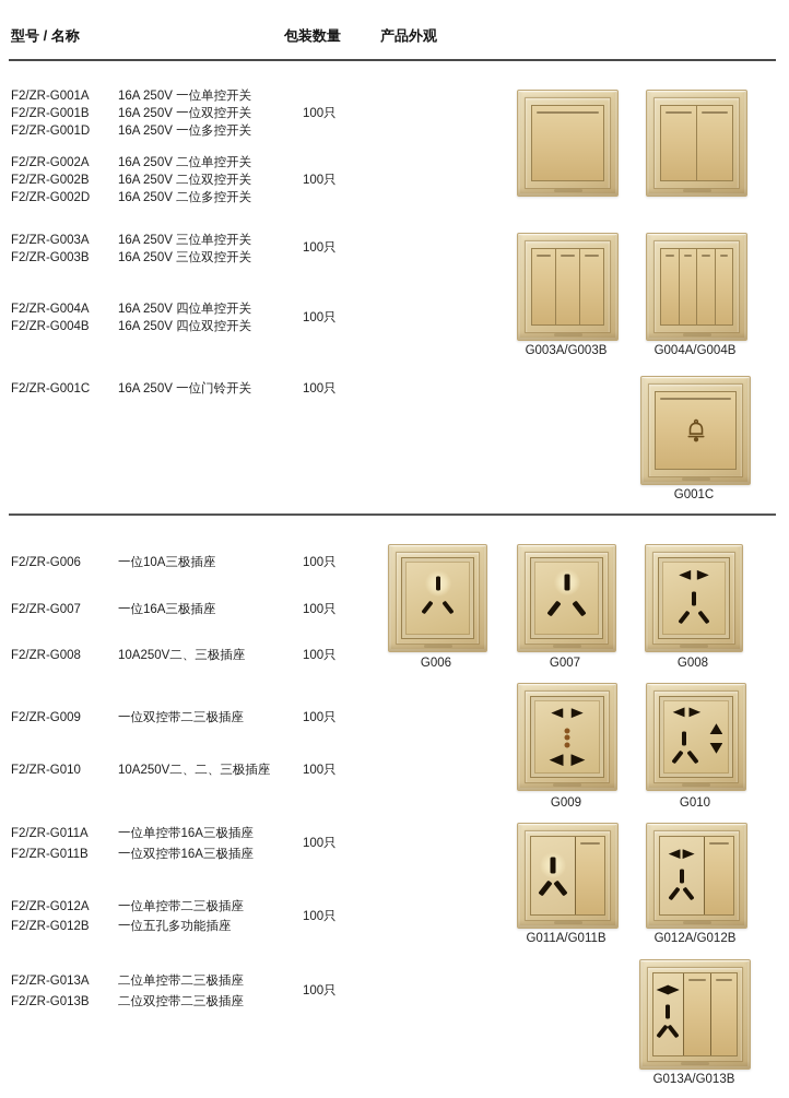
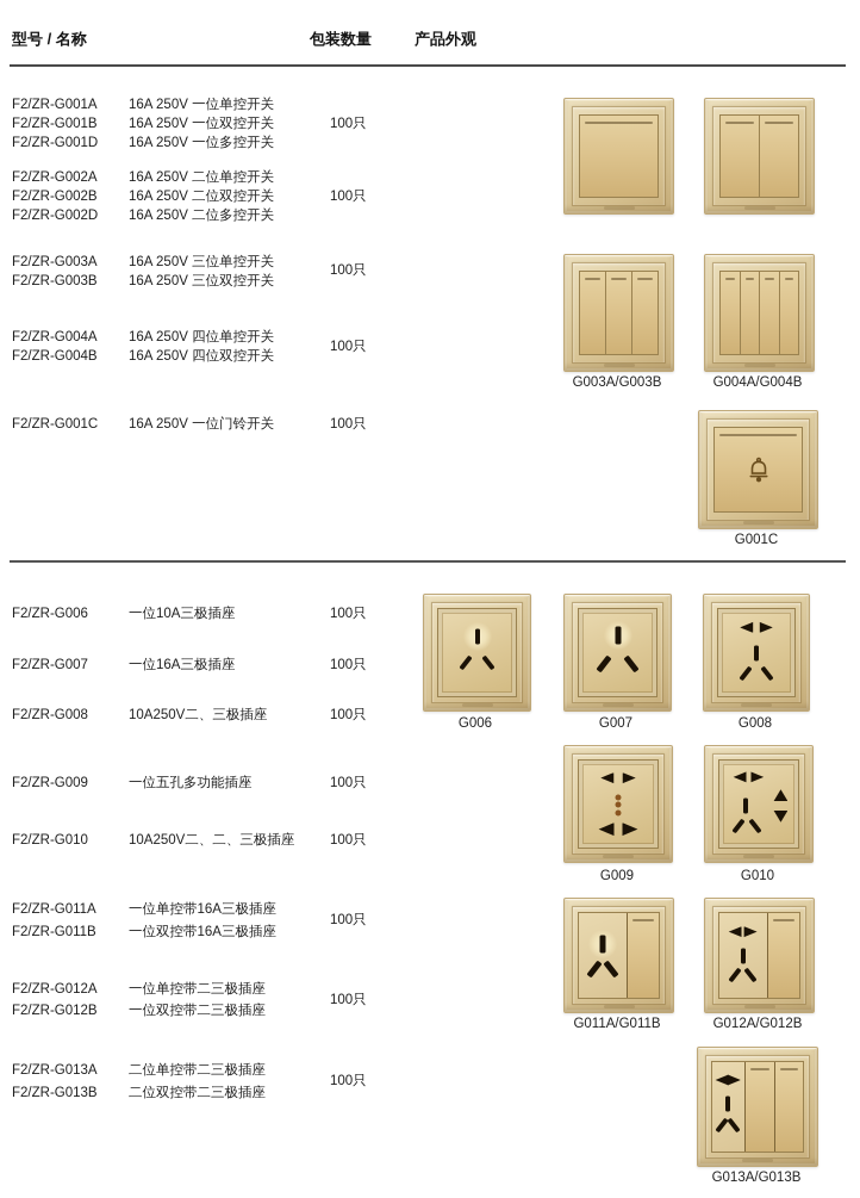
  型号 / 名称
  包装数量
  产品外观
  F2/ZR-G001A
  16A 250V 一位单控开关
  F2/ZR-G001B
  16A 250V 一位双控开关
  F2/ZR-G001D
  16A 250V 一位多控开关
  100只
  F2/ZR-G002A
  16A 250V 二位单控开关
  F2/ZR-G002B
  16A 250V 二位双控开关
  F2/ZR-G002D
  16A 250V 二位多控开关
  100只
  F2/ZR-G003A
  16A 250V 三位单控开关
  F2/ZR-G003B
  16A 250V 三位双控开关
  100只
  F2/ZR-G004A
  16A 250V 四位单控开关
  F2/ZR-G004B
  16A 250V 四位双控开关
  100只
  F2/ZR-G001C
  16A 250V 一位门铃开关
  100只
  F2/ZR-G006
  一位10A三极插座
  100只
  F2/ZR-G007
  一位16A三极插座
  100只
  F2/ZR-G008
  10A250V二、三极插座
  100只
  F2/ZR-G009
- 一位双控带二三极插座
+ 一位五孔多功能插座
  100只
  F2/ZR-G010
  10A250V二、二、三极插座
  100只
  F2/ZR-G011A
  一位单控带16A三极插座
  F2/ZR-G011B
  一位双控带16A三极插座
  100只
  F2/ZR-G012A
  一位单控带二三极插座
  F2/ZR-G012B
- 一位五孔多功能插座
+ 一位双控带二三极插座
  100只
  F2/ZR-G013A
  二位单控带二三极插座
  F2/ZR-G013B
  二位双控带二三极插座
  100只
  G003A/G003B
  G004A/G004B
  G001C
  G006
  G007
  G008
  G009
  G010
  G011A/G011B
  G012A/G012B
  G013A/G013B
